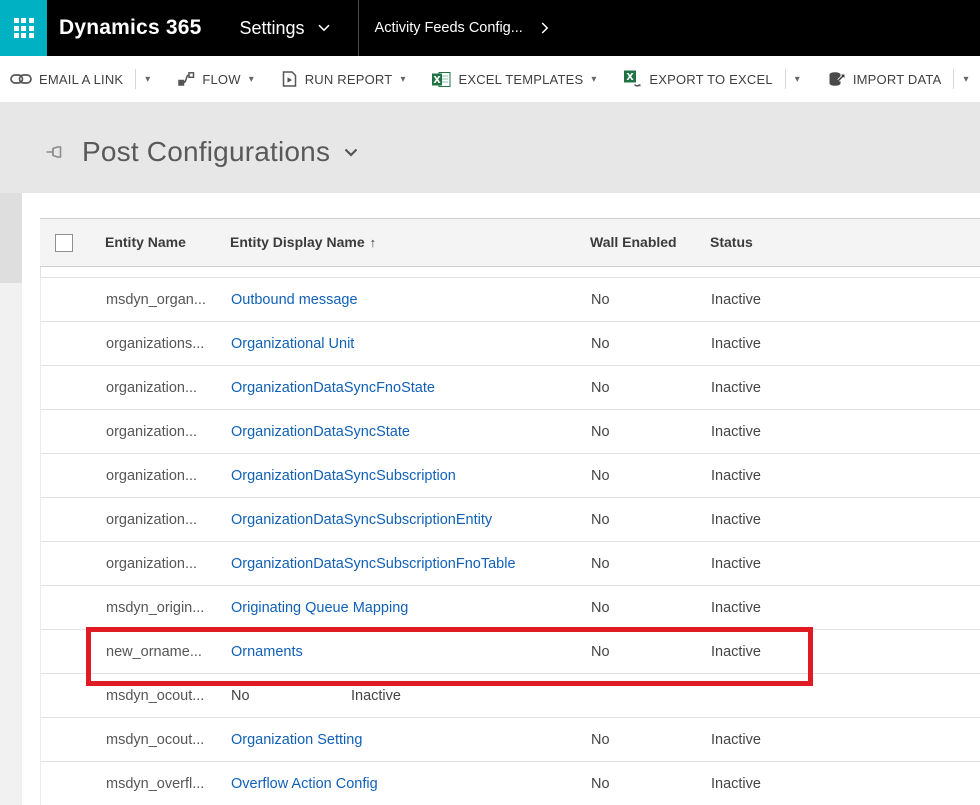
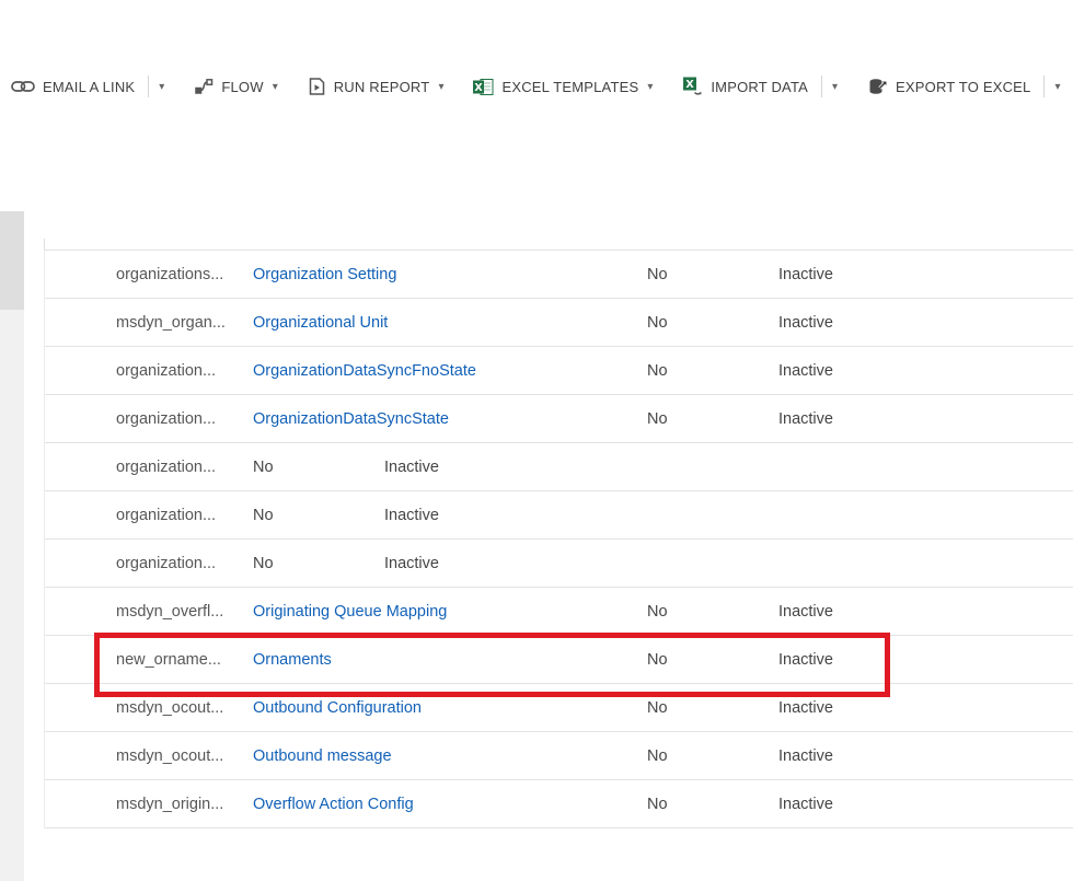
- Dynamics 365
- Settings
- Activity Feeds Config...
  EMAIL A LINK
  ▾
  FLOW
  ▾
  RUN REPORT
  ▾
  X
  EXCEL TEMPLATES
  ▾
  X
- EXPORT TO EXCEL
+ IMPORT DATA
  ▾
- IMPORT DATA
+ EXPORT TO EXCEL
  ▾
- Post Configurations
- Entity Name
- Entity Display Name ↑
- Wall Enabled
- Status
- msdyn_organ...
+ organizations...
- Outbound message
+ Organization Setting
  No
  Inactive
- organizations...
+ msdyn_organ...
  Organizational Unit
  No
  Inactive
  organization...
  OrganizationDataSyncFnoState
  No
  Inactive
  organization...
  OrganizationDataSyncState
  No
  Inactive
  organization...
- OrganizationDataSyncSubscription
  No
  Inactive
  organization...
- OrganizationDataSyncSubscriptionEntity
  No
  Inactive
  organization...
- OrganizationDataSyncSubscriptionFnoTable
  No
  Inactive
- msdyn_origin...
+ msdyn_overfl...
  Originating Queue Mapping
  No
  Inactive
  new_orname...
  Ornaments
  No
  Inactive
  msdyn_ocout...
+ Outbound Configuration
  No
  Inactive
  msdyn_ocout...
- Organization Setting
+ Outbound message
  No
  Inactive
- msdyn_overfl...
+ msdyn_origin...
  Overflow Action Config
  No
  Inactive
